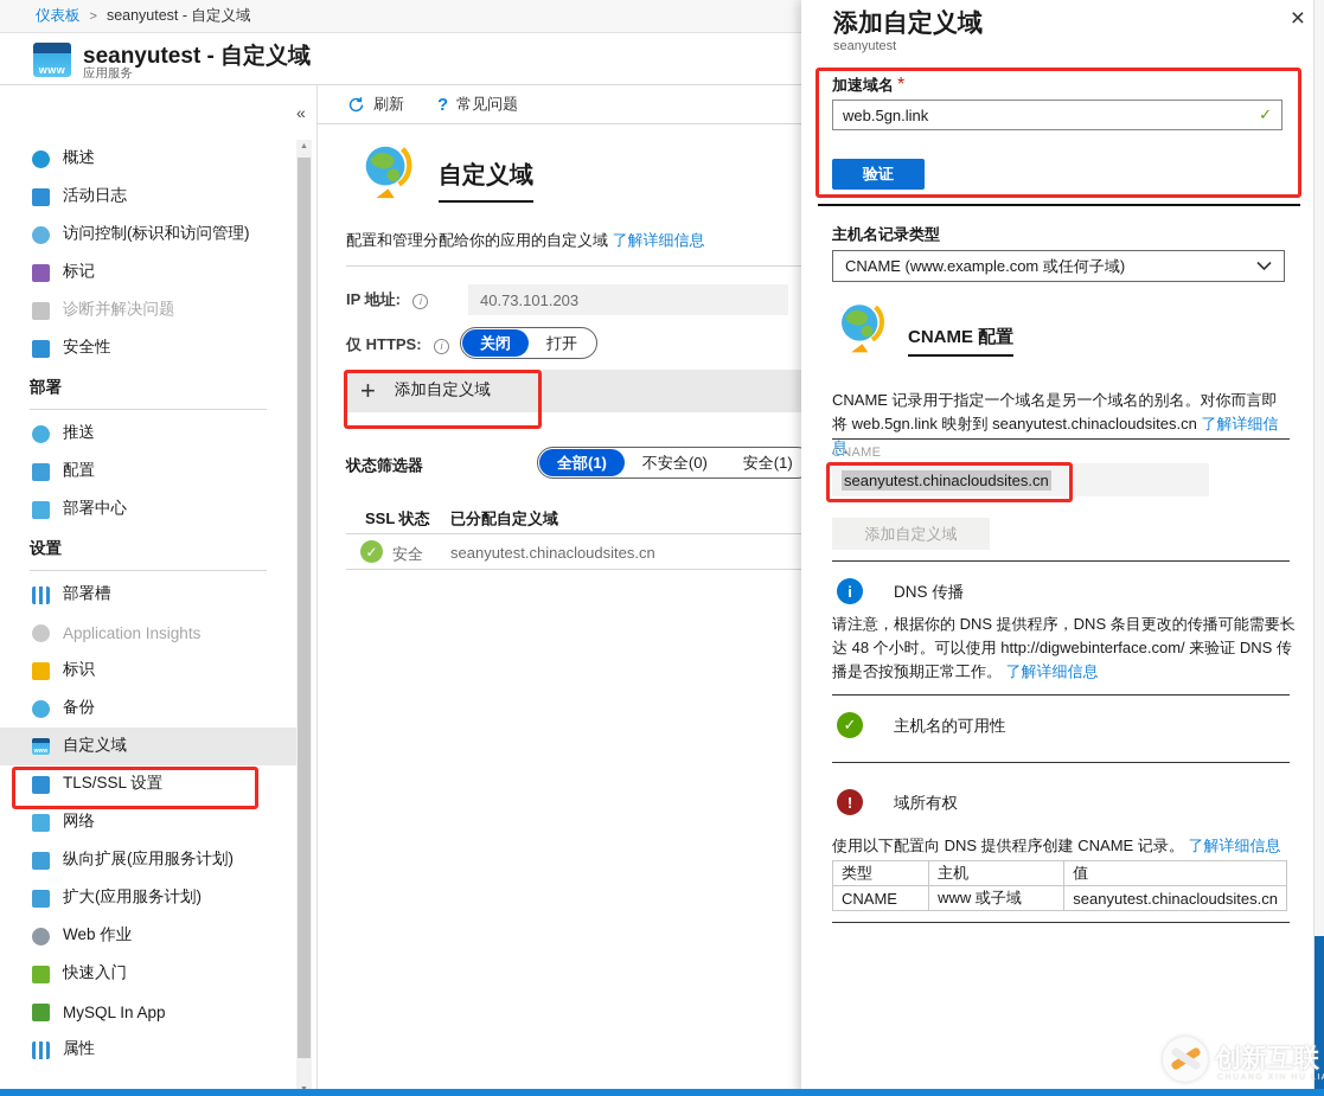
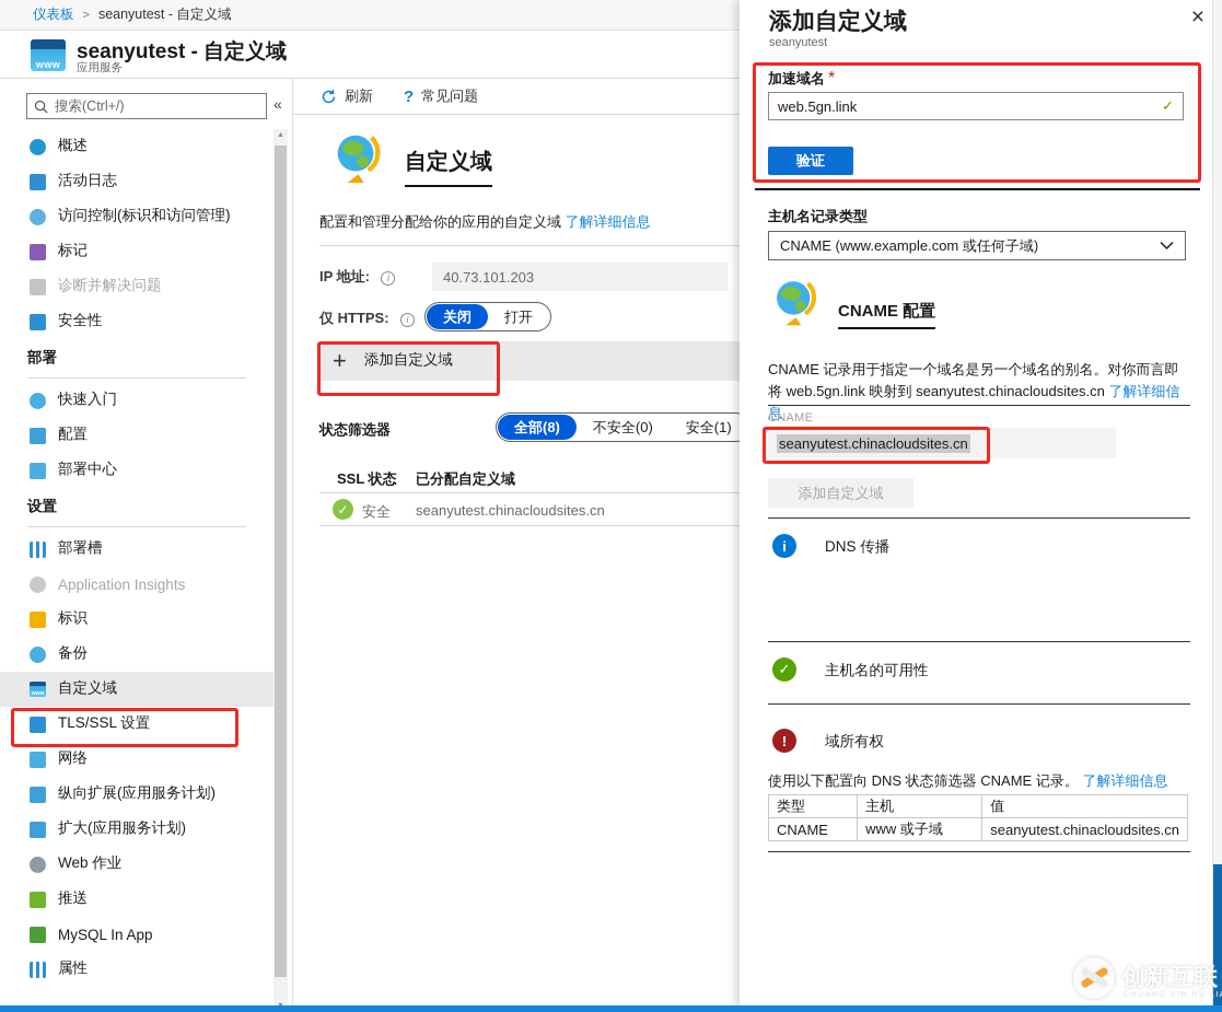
  仪表板
  >
  seanyutest - 自定义域
  www
  seanyutest - 自定义域
  应用服务
+ 搜索(Ctrl+/)
  «
  概述
  活动日志
  访问控制(标识和访问管理)
  标记
  诊断并解决问题
  安全性
  部署
- 推送
+ 快速入门
  配置
  部署中心
  设置
  部署槽
  Application Insights
  标识
  备份
  自定义域
  TLS/SSL 设置
  网络
  纵向扩展(应用服务计划)
  扩大(应用服务计划)
  Web 作业
- 快速入门
+ 推送
  MySQL In App
  属性
  刷新
  ?
  常见问题
  自定义域
  配置和管理分配给你的应用的自定义域 了解详细信息
  IP 地址: i
  40.73.101.203
  仅 HTTPS: i
  关闭
  打开
  +
  添加自定义域
  状态筛选器
- 全部(1)
+ 全部(8)
  不安全(0)
  安全(1)
  SSL 状态
  已分配自定义域
  ✓
  安全
  seanyutest.chinacloudsites.cn
  添加自定义域
  ×
  seanyutest
  加速域名 *
  web.5gn.link
  ✓
  验证
  主机名记录类型
  CNAME (www.example.com 或任何子域)
  CNAME 配置
  CNAME 记录用于指定一个域名是另一个域名的别名。对你而言即将 web.5gn.link 映射到 seanyutest.chinacloudsites.cn 了解详细信息
  CNAME
  seanyutest.chinacloudsites.cn
  添加自定义域
  i
  DNS 传播
- 请注意，根据你的 DNS 提供程序，DNS 条目更改的传播可能需要长达 48 个小时。可以使用 http://digwebinterface.com/ 来验证 DNS 传播是否按预期正常工作。 了解详细信息
  ✓
  主机名的可用性
  !
  域所有权
- 使用以下配置向 DNS 提供程序创建 CNAME 记录。 了解详细信息
+ 使用以下配置向 DNS 状态筛选器 CNAME 记录。 了解详细信息
  类型	主机	值
  CNAME	www 或子域	seanyutest.chinacloudsites.cn
  创新互联
